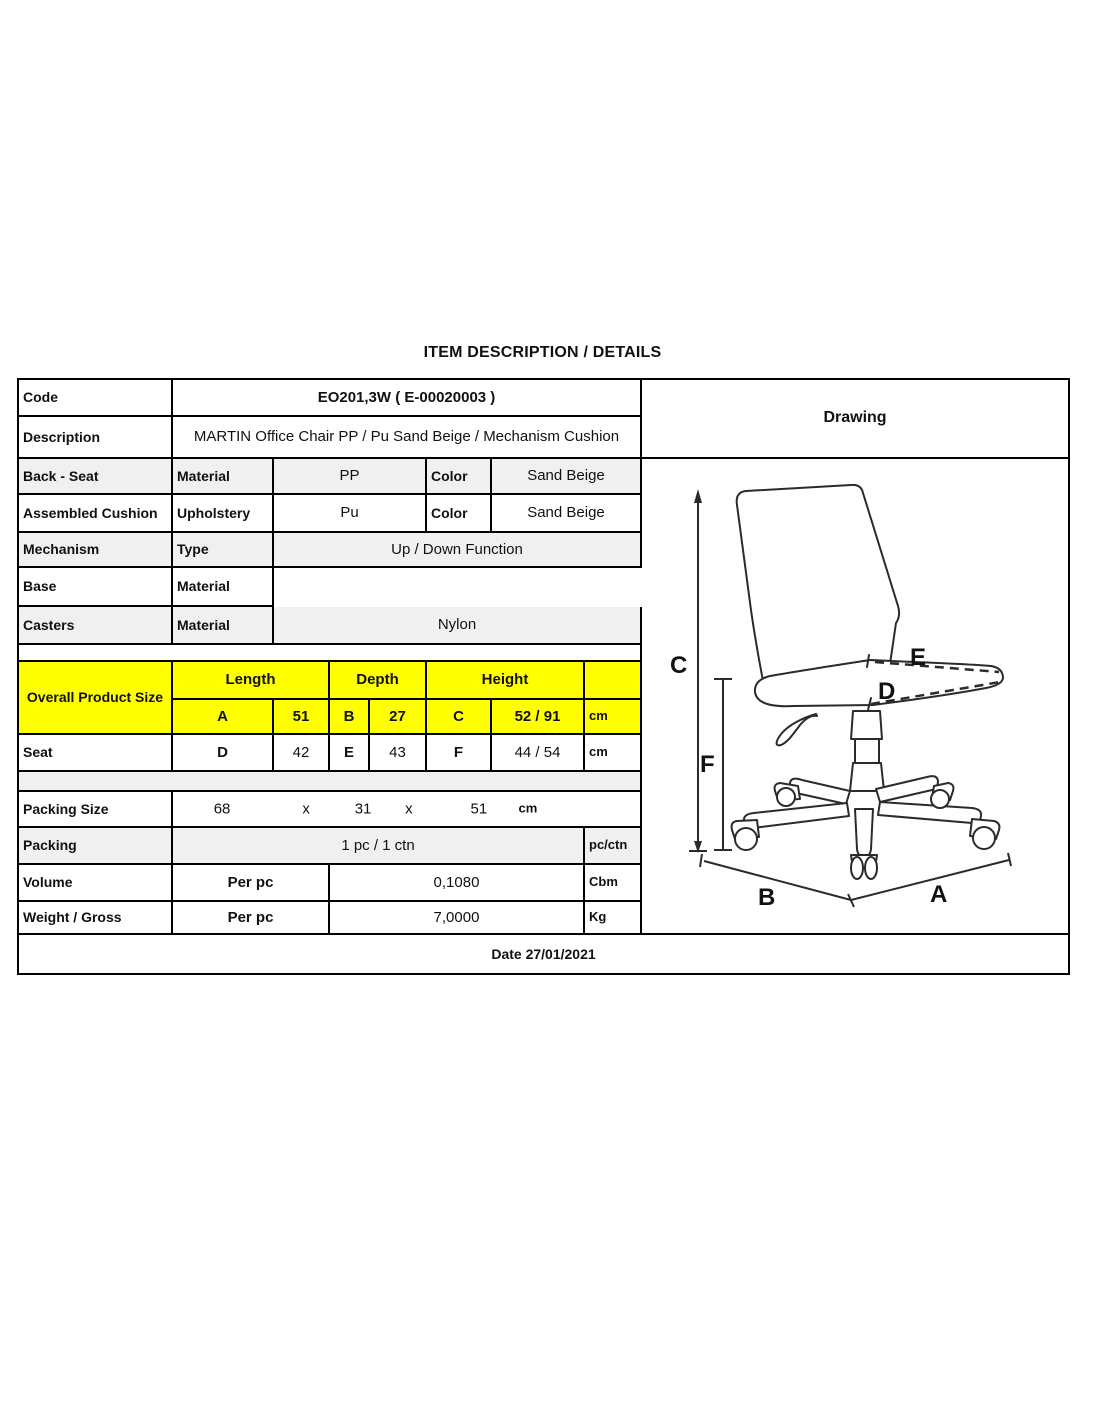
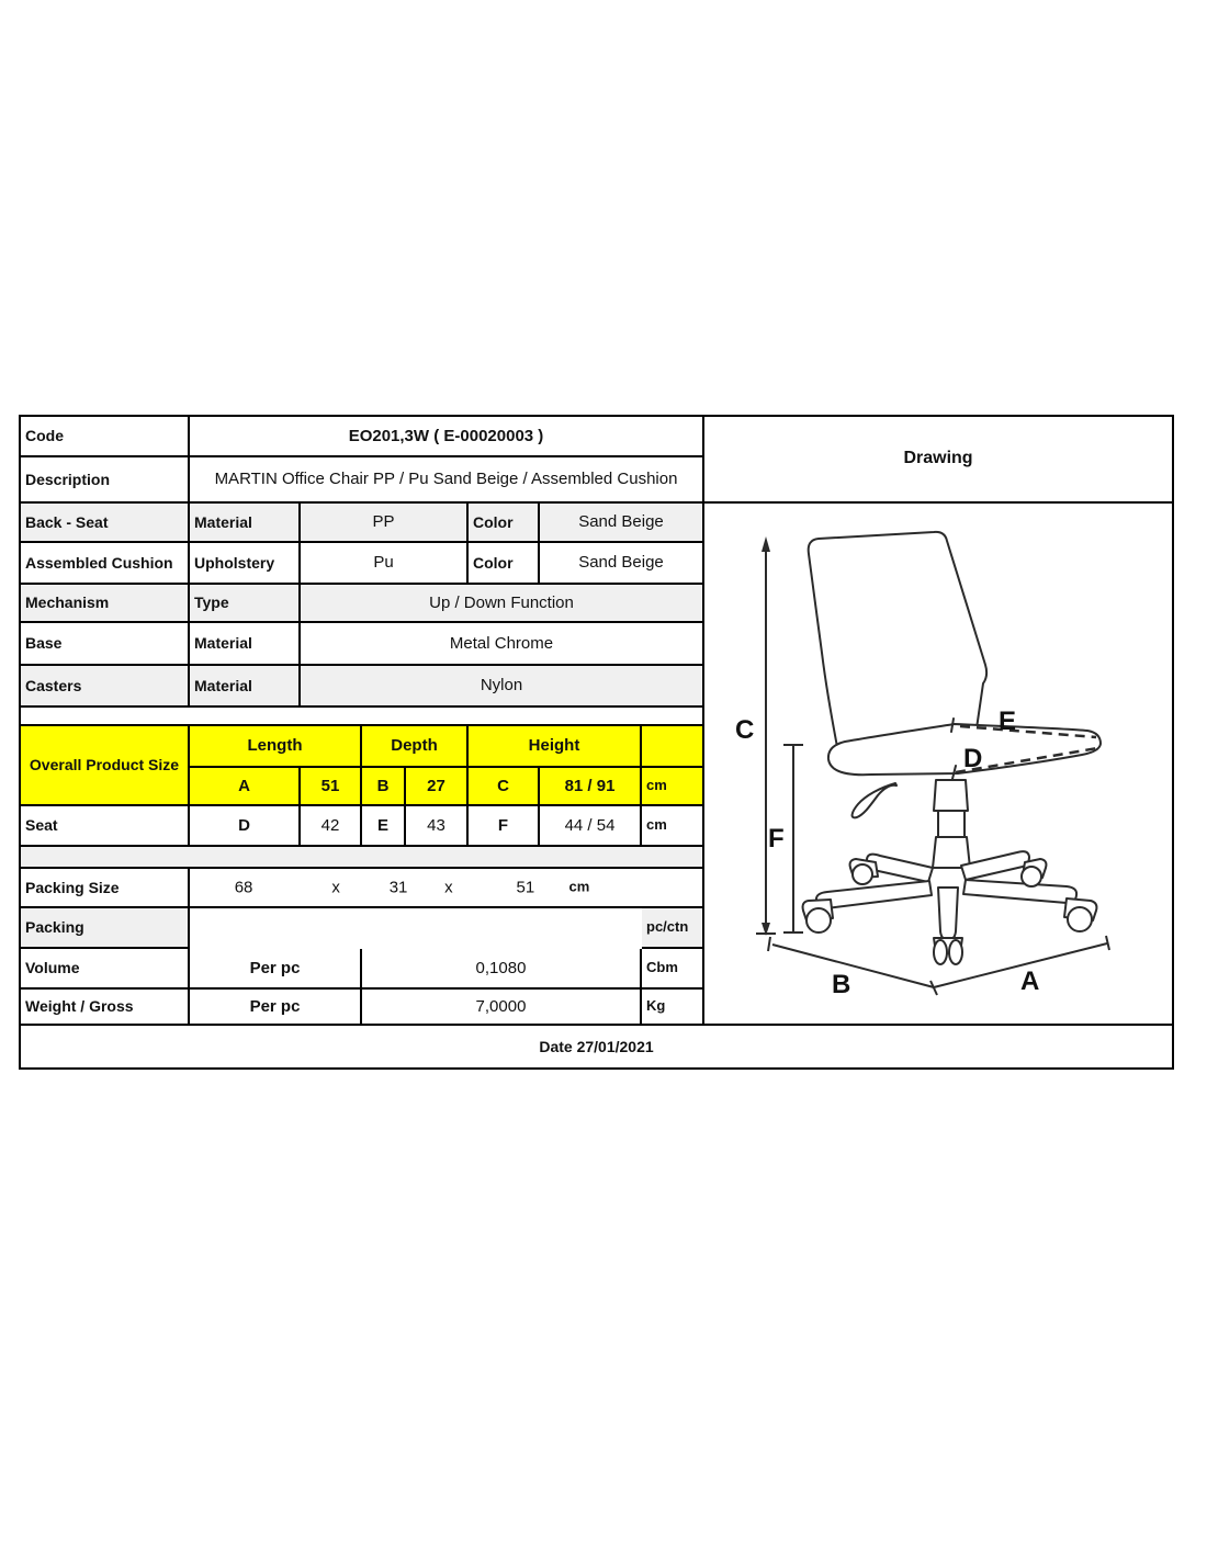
- ITEM DESCRIPTION / DETAILS
  Code
  EO201,3W ( E-00020003 )
  Drawing
  Description
- MARTIN Office Chair PP / Pu Sand Beige / Mechanism Cushion
+ MARTIN Office Chair PP / Pu Sand Beige / Assembled Cushion
  Back - Seat
  Material
  PP
  Color
  Sand Beige
  Assembled Cushion
  Upholstery
  Pu
  Color
  Sand Beige
  Mechanism
  Type
  Up / Down Function
  Base
  Material
+ Metal Chrome
  Casters
  Material
  Nylon
  Overall Product Size
  Length
  Depth
  Height
  A
  51
  B
  27
  C
- 52 / 91
+ 81 / 91
  cm
  Seat
  D
  42
  E
  43
  F
  44 / 54
  cm
  Packing Size
  68
  x
  31
  x
  51
  cm
  Packing
- 1 pc / 1 ctn
  pc/ctn
  Volume
  Per pc
  0,1080
  Cbm
  Weight / Gross
  Per pc
  7,0000
  Kg
  Date 27/01/2021
  C
  F
  E
  D
  B
  A
